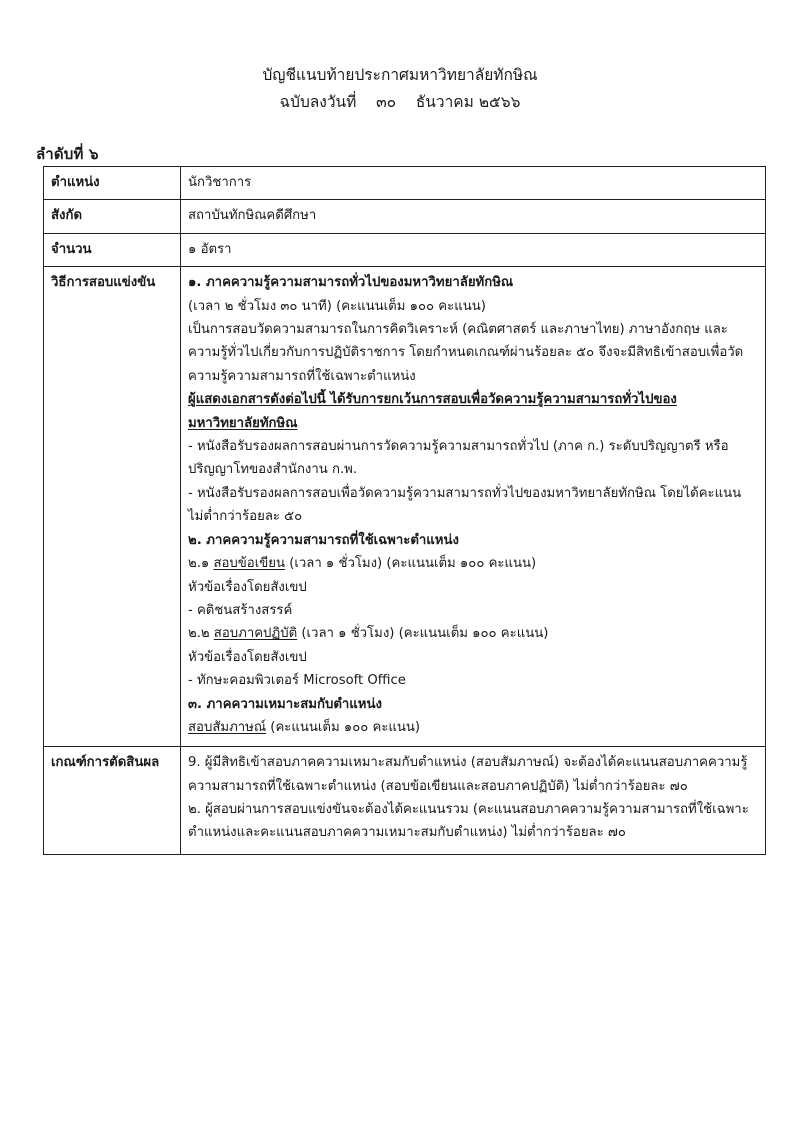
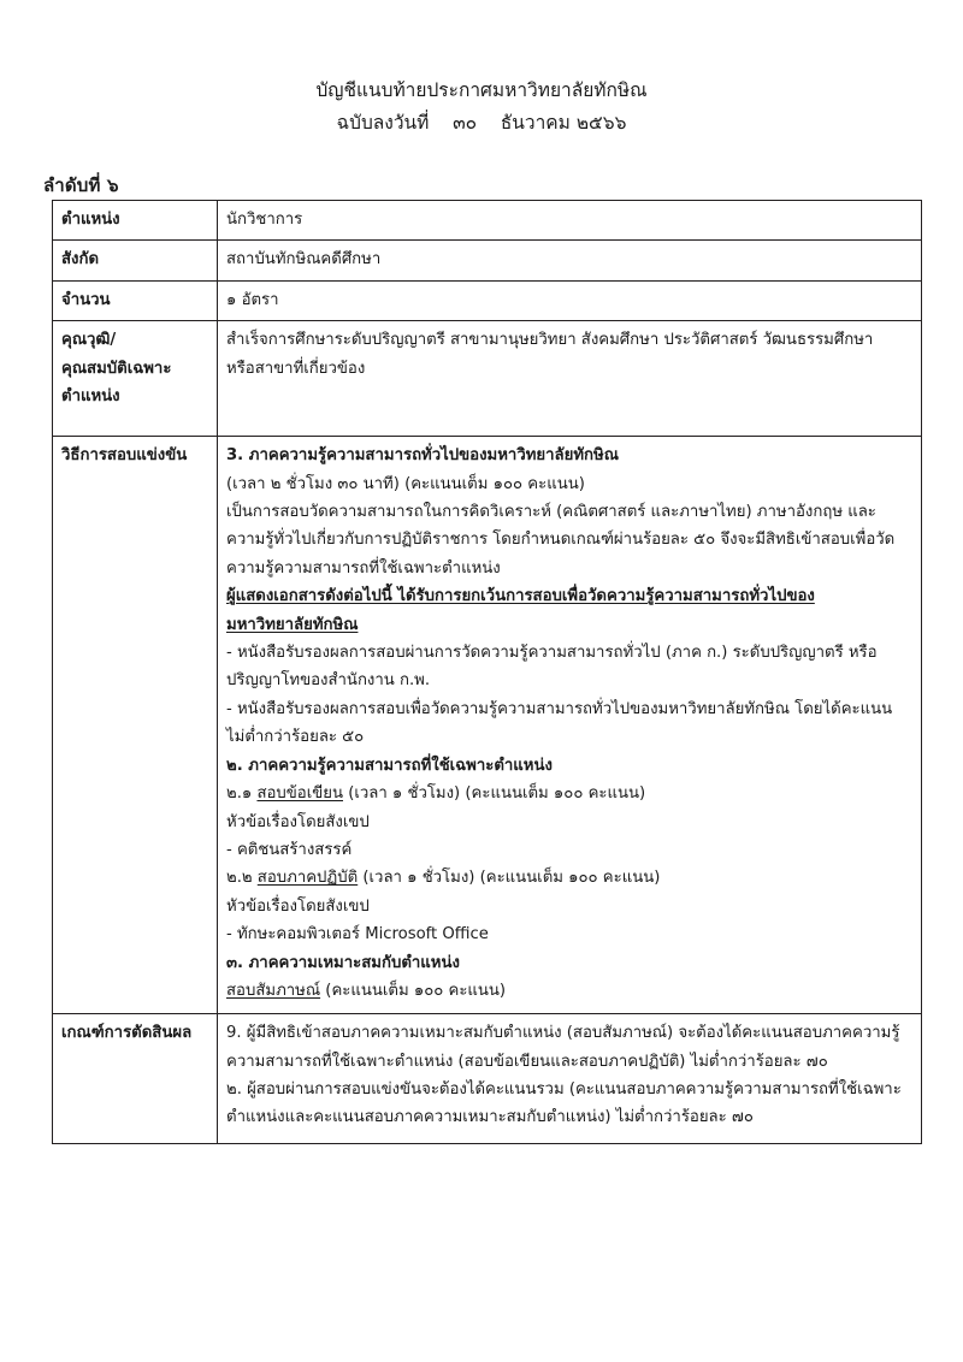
  บัญชีแนบท้ายประกาศมหาวิทยาลัยทักษิณ
  ฉบับลงวันที่ ๓๐ ธันวาคม ๒๕๖๖
  ลำดับที่ ๖
  ตำแหน่ง	นักวิชาการ
  สังกัด	สถาบันทักษิณคดีศึกษา
  จำนวน	๑ อัตรา
+ คุณวุฒิ/ คุณสมบัติเฉพาะ ตำแหน่ง	สำเร็จการศึกษาระดับปริญญาตรี สาขามานุษยวิทยา สังคมศึกษา ประวัติศาสตร์ วัฒนธรรมศึกษา หรือสาขาที่เกี่ยวข้อง
- วิธีการสอบแข่งขัน	๑. ภาคความรู้ความสามารถทั่วไปของมหาวิทยาลัยทักษิณ (เวลา ๒ ชั่วโมง ๓๐ นาที) (คะแนนเต็ม ๑๐๐ คะแนน) เป็นการสอบวัดความสามารถในการคิดวิเคราะห์ (คณิตศาสตร์ และภาษาไทย) ภาษาอังกฤษ และ ความรู้ทั่วไปเกี่ยวกับการปฏิบัติราชการ โดยกำหนดเกณฑ์ผ่านร้อยละ ๕๐ จึงจะมีสิทธิเข้าสอบเพื่อวัด ความรู้ความสามารถที่ใช้เฉพาะตำแหน่ง ผู้แสดงเอกสารดังต่อไปนี้ ได้รับการยกเว้นการสอบเพื่อวัดความรู้ความสามารถทั่วไปของ มหาวิทยาลัยทักษิณ - หนังสือรับรองผลการสอบผ่านการวัดความรู้ความสามารถทั่วไป (ภาค ก.) ระดับปริญญาตรี หรือ ปริญญาโทของสำนักงาน ก.พ. - หนังสือรับรองผลการสอบเพื่อวัดความรู้ความสามารถทั่วไปของมหาวิทยาลัยทักษิณ โดยได้คะแนน ไม่ต่ำกว่าร้อยละ ๕๐ ๒. ภาคความรู้ความสามารถที่ใช้เฉพาะตำแหน่ง ๒.๑ สอบข้อเขียน (เวลา ๑ ชั่วโมง) (คะแนนเต็ม ๑๐๐ คะแนน) หัวข้อเรื่องโดยสังเขป - คติชนสร้างสรรค์ ๒.๒ สอบภาคปฏิบัติ (เวลา ๑ ชั่วโมง) (คะแนนเต็ม ๑๐๐ คะแนน) หัวข้อเรื่องโดยสังเขป - ทักษะคอมพิวเตอร์ Microsoft Office ๓. ภาคความเหมาะสมกับตำแหน่ง สอบสัมภาษณ์ (คะแนนเต็ม ๑๐๐ คะแนน)
+ วิธีการสอบแข่งขัน	3. ภาคความรู้ความสามารถทั่วไปของมหาวิทยาลัยทักษิณ (เวลา ๒ ชั่วโมง ๓๐ นาที) (คะแนนเต็ม ๑๐๐ คะแนน) เป็นการสอบวัดความสามารถในการคิดวิเคราะห์ (คณิตศาสตร์ และภาษาไทย) ภาษาอังกฤษ และ ความรู้ทั่วไปเกี่ยวกับการปฏิบัติราชการ โดยกำหนดเกณฑ์ผ่านร้อยละ ๕๐ จึงจะมีสิทธิเข้าสอบเพื่อวัด ความรู้ความสามารถที่ใช้เฉพาะตำแหน่ง ผู้แสดงเอกสารดังต่อไปนี้ ได้รับการยกเว้นการสอบเพื่อวัดความรู้ความสามารถทั่วไปของ มหาวิทยาลัยทักษิณ - หนังสือรับรองผลการสอบผ่านการวัดความรู้ความสามารถทั่วไป (ภาค ก.) ระดับปริญญาตรี หรือ ปริญญาโทของสำนักงาน ก.พ. - หนังสือรับรองผลการสอบเพื่อวัดความรู้ความสามารถทั่วไปของมหาวิทยาลัยทักษิณ โดยได้คะแนน ไม่ต่ำกว่าร้อยละ ๕๐ ๒. ภาคความรู้ความสามารถที่ใช้เฉพาะตำแหน่ง ๒.๑ สอบข้อเขียน (เวลา ๑ ชั่วโมง) (คะแนนเต็ม ๑๐๐ คะแนน) หัวข้อเรื่องโดยสังเขป - คติชนสร้างสรรค์ ๒.๒ สอบภาคปฏิบัติ (เวลา ๑ ชั่วโมง) (คะแนนเต็ม ๑๐๐ คะแนน) หัวข้อเรื่องโดยสังเขป - ทักษะคอมพิวเตอร์ Microsoft Office ๓. ภาคความเหมาะสมกับตำแหน่ง สอบสัมภาษณ์ (คะแนนเต็ม ๑๐๐ คะแนน)
  เกณฑ์การตัดสินผล	9. ผู้มีสิทธิเข้าสอบภาคความเหมาะสมกับตำแหน่ง (สอบสัมภาษณ์) จะต้องได้คะแนนสอบภาคความรู้ ความสามารถที่ใช้เฉพาะตำแหน่ง (สอบข้อเขียนและสอบภาคปฏิบัติ) ไม่ต่ำกว่าร้อยละ ๗๐ ๒. ผู้สอบผ่านการสอบแข่งขันจะต้องได้คะแนนรวม (คะแนนสอบภาคความรู้ความสามารถที่ใช้เฉพาะ ตำแหน่งและคะแนนสอบภาคความเหมาะสมกับตำแหน่ง) ไม่ต่ำกว่าร้อยละ ๗๐
